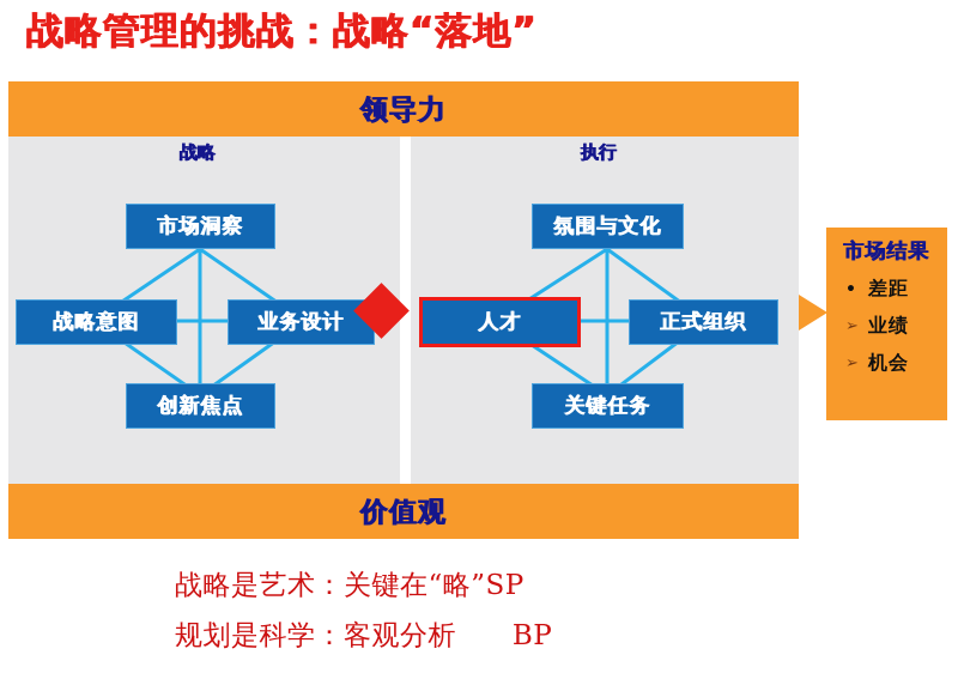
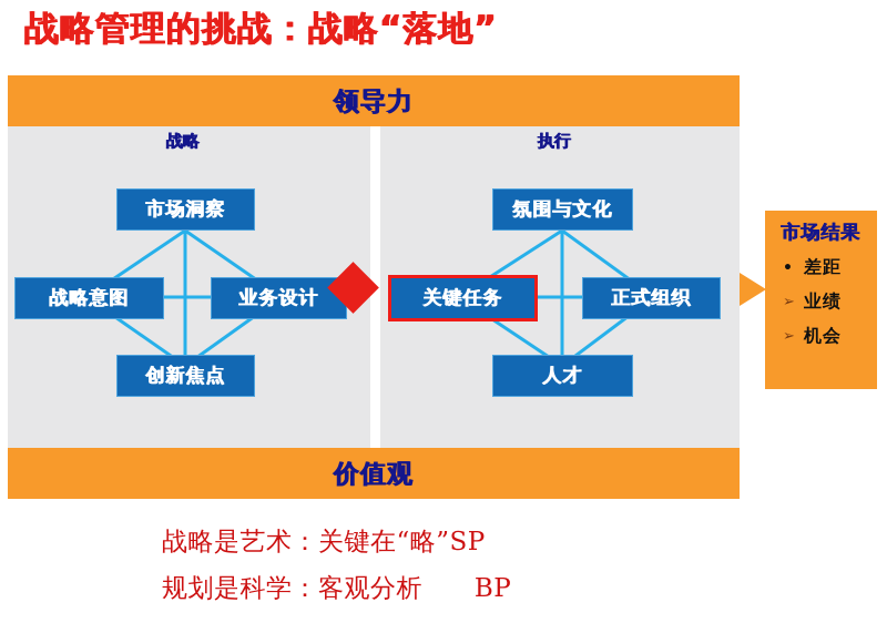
  战略管理的挑战：战略“落地”
  领导力
  价值观
  战略
  执行
  市场洞察
  战略意图
  业务设计
  创新焦点
  氛围与文化
- 人才
+ 关键任务
  正式组织
- 关键任务
+ 人才
  市场结果
  •
  差距
  ➢
  业绩
  ➢
  机会
  战略是艺术：关键在“略”SP
  规划是科学：客观分析 BP
